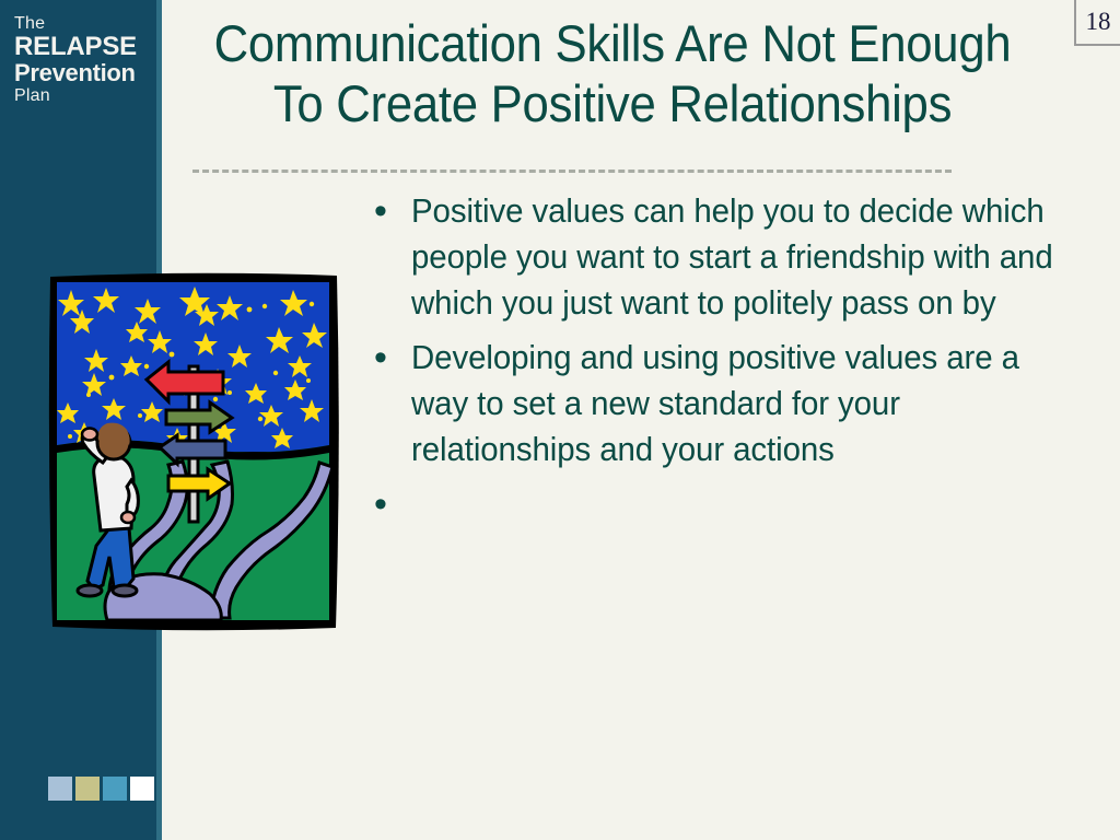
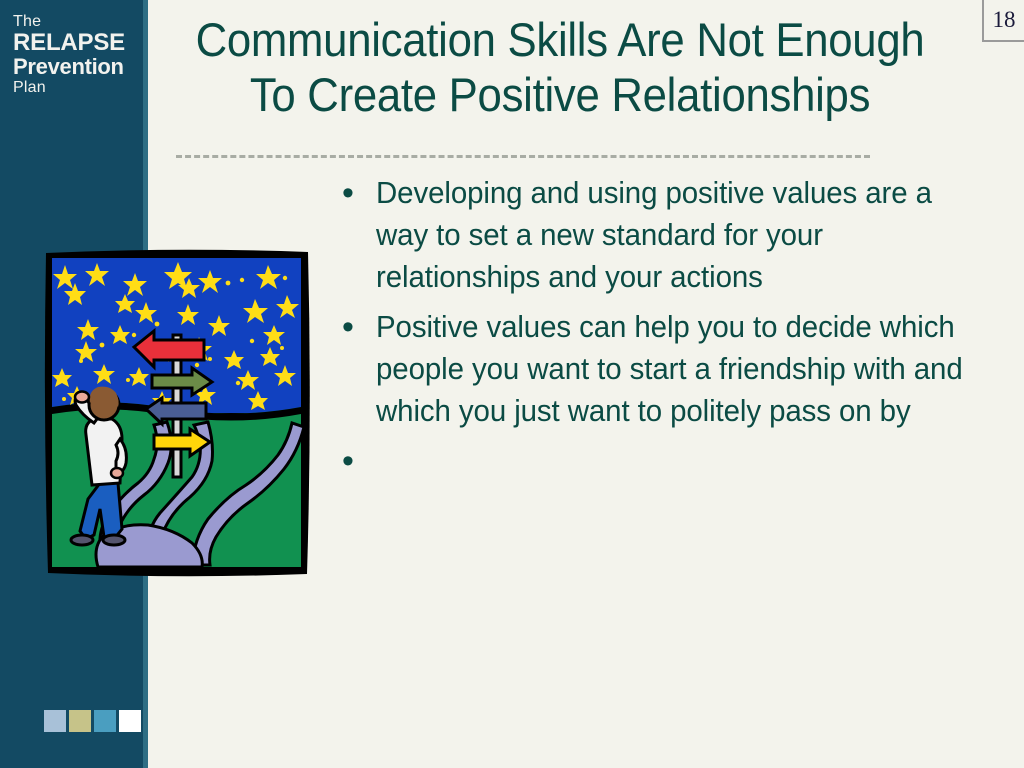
  The
  RELAPSE
  Prevention
  Plan
  18
  Communication Skills Are Not Enough
  To Create Positive Relationships
  •
- Positive values can help you to decide which people you want to start a friendship with and which you just want to politely pass on by
+ Developing and using positive values are a way to set a new standard for your relationships and your actions
  •
- Developing and using positive values are a way to set a new standard for your relationships and your actions
+ Positive values can help you to decide which people you want to start a friendship with and which you just want to politely pass on by
  •
